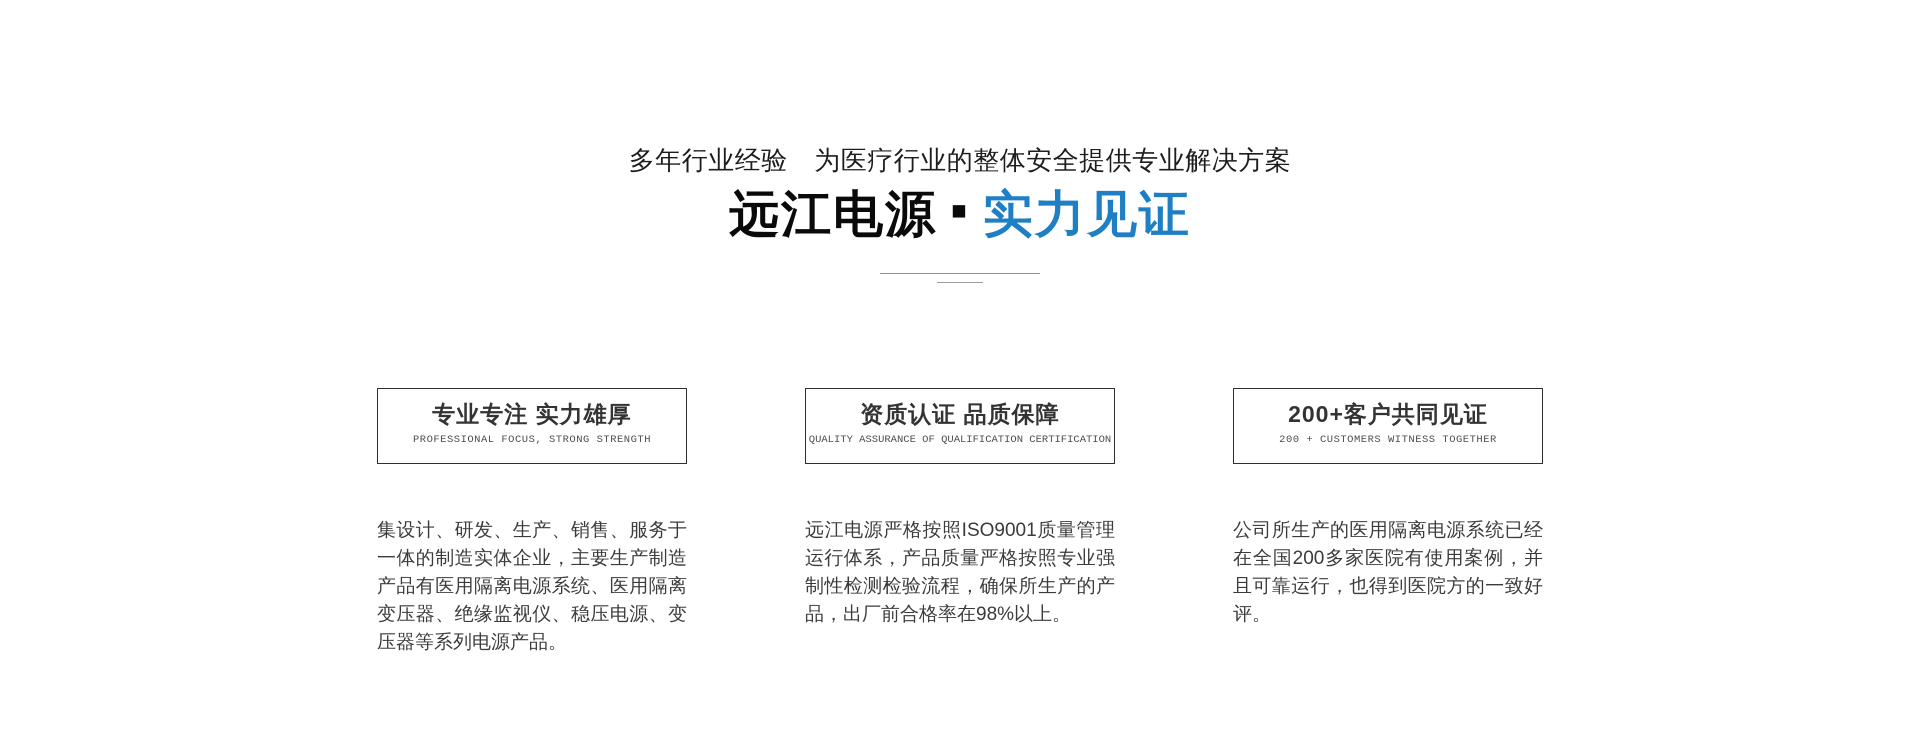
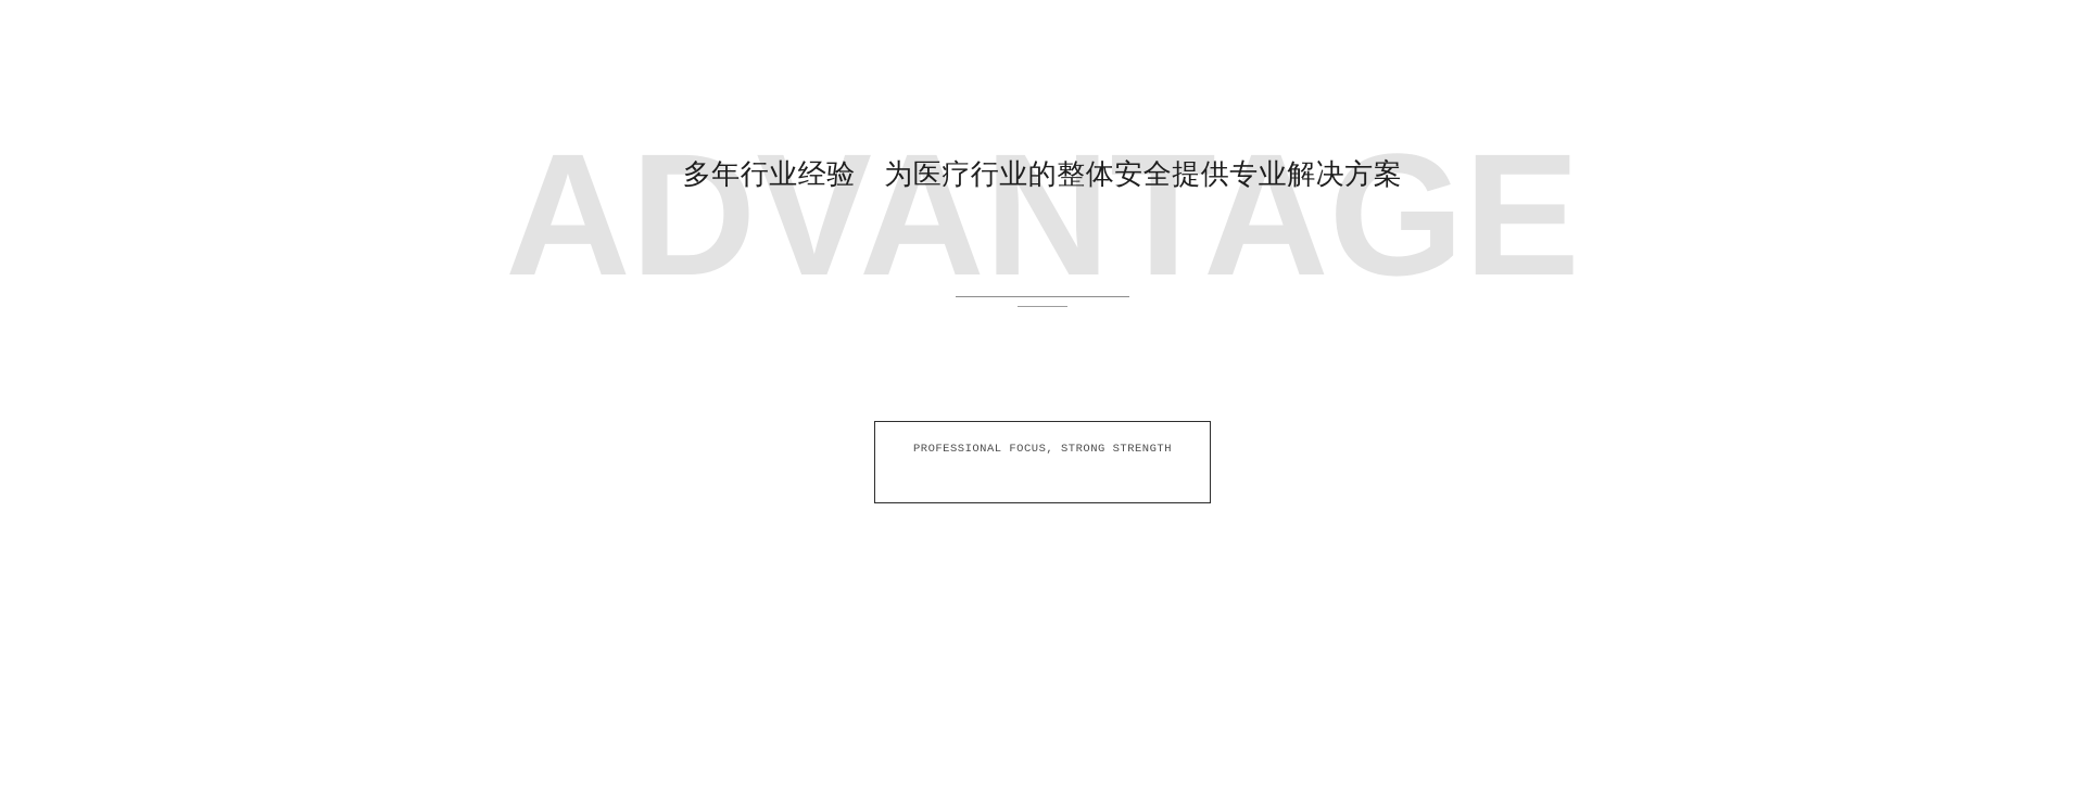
+ ADVANTAGE
  多年行业经验 为医疗行业的整体安全提供专业解决方案
- 远江电源 ▪ 实力见证
- 专业专注 实力雄厚
  PROFESSIONAL FOCUS, STRONG STRENGTH
- 集设计、研发、生产、销售、服务于一体的制造实体企业，主要生产制造产品有医用隔离电源系统、医用隔离变压器、绝缘监视仪、稳压电源、变压器等系列电源产品。
- 资质认证 品质保障
- QUALITY ASSURANCE OF QUALIFICATION CERTIFICATION
- 远江电源严格按照ISO9001质量管理运行体系，产品质量严格按照专业强制性检测检验流程，确保所生产的产品，出厂前合格率在98%以上。
- 200+客户共同见证
- 200 + CUSTOMERS WITNESS TOGETHER
- 公司所生产的医用隔离电源系统已经在全国200多家医院有使用案例，并且可靠运行，也得到医院方的一致好评。
